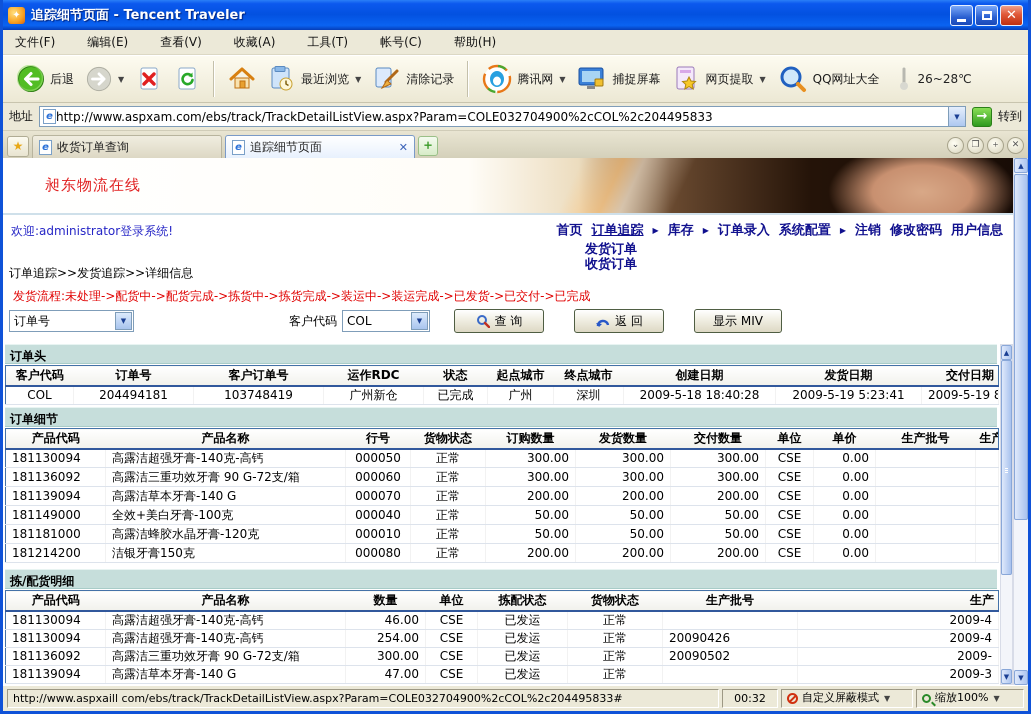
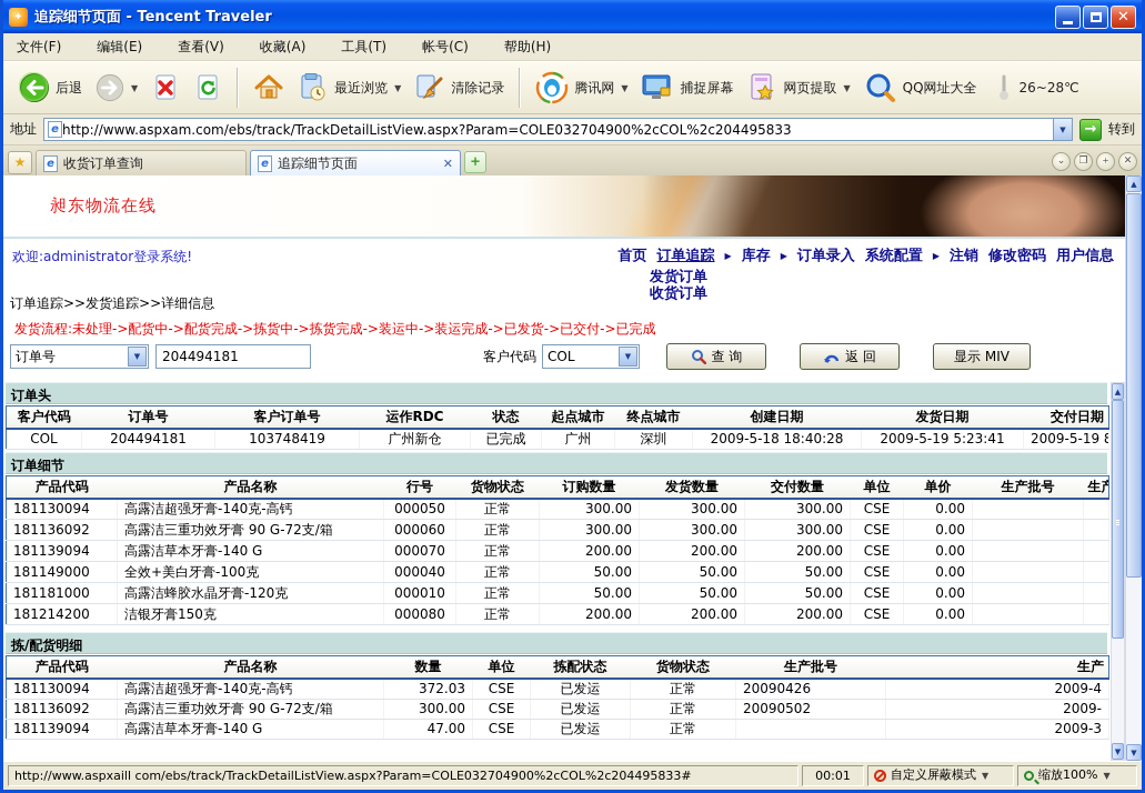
  ✦
  追踪细节页面 - Tencent Traveler
  ✕
  文件(F)
  编辑(E)
  查看(V)
  收藏(A)
  工具(T)
  帐号(C)
  帮助(H)
  后退
  ▼
  最近浏览
  ▼
  清除记录
  腾讯网
  ▼
  捕捉屏幕
  网页提取
  ▼
  QQ网址大全
  26~28℃
  地址
  e
  http://www.aspxam.com/ebs/track/TrackDetailListView.aspx?Param=COLE032704900%2cCOL%2c204495833
  ▼
  →
  转到
  ★
  e
  收货订单查询
  e
  追踪细节页面
  ✕
  ＋
  ⌄
  ❐
  ＋
  ✕
  昶东物流在线
  欢迎:administrator登录系统!
  首页
  订单追踪
  ▶
  库存
  ▶
  订单录入
  系统配置
  ▶
  注销
  修改密码
  用户信息
  发货订单
  收货订单
  订单追踪>>发货追踪>>详细信息
  发货流程:未处理->配货中->配货完成->拣货中->拣货完成->装运中->装运完成->已发货->已交付->已完成
  订单号
  ▼
+ 204494181
  客户代码
  COL
  ▼
  查 询
  返 回
  显示 MIV
  订单头
  客户代码	订单号	客户订单号	运作RDC	状态	起点城市	终点城市	创建日期	发货日期	交付日期
  COL	204494181	103748419	广州新仓	已完成	广州	深圳	2009-5-18 18:40:28	2009-5-19 5:23:41	2009-5-19 8
  订单细节
  产品代码	产品名称	行号	货物状态	订购数量	发货数量	交付数量	单位	单价	生产批号	生产
  181130094	高露洁超强牙膏-140克-高钙	000050	正常	300.00	300.00	300.00	CSE	0.00
  181136092	高露洁三重功效牙膏 90 G-72支/箱	000060	正常	300.00	300.00	300.00	CSE	0.00
  181139094	高露洁草本牙膏-140 G	000070	正常	200.00	200.00	200.00	CSE	0.00
  181149000	全效+美白牙膏-100克	000040	正常	50.00	50.00	50.00	CSE	0.00
  181181000	高露洁蜂胶水晶牙膏-120克	000010	正常	50.00	50.00	50.00	CSE	0.00
  181214200	洁银牙膏150克	000080	正常	200.00	200.00	200.00	CSE	0.00
  拣/配货明细
  产品代码	产品名称	数量	单位	拣配状态	货物状态	生产批号	生产
- 181130094	高露洁超强牙膏-140克-高钙	46.00	CSE	已发运	正常		2009-4
- 181130094	高露洁超强牙膏-140克-高钙	254.00	CSE	已发运	正常	20090426	2009-4
+ 181130094	高露洁超强牙膏-140克-高钙	372.03	CSE	已发运	正常	20090426	2009-4
  181136092	高露洁三重功效牙膏 90 G-72支/箱	300.00	CSE	已发运	正常	20090502	2009-
  181139094	高露洁草本牙膏-140 G	47.00	CSE	已发运	正常		2009-3
  ▲
  ▼
  ▲
  ▼
  http://www.aspxaill com/ebs/track/TrackDetailListView.aspx?Param=COLE032704900%2cCOL%2c204495833#
- 00:32
+ 00:01
  自定义屏蔽模式
  ▼
  缩放100%
  ▼
